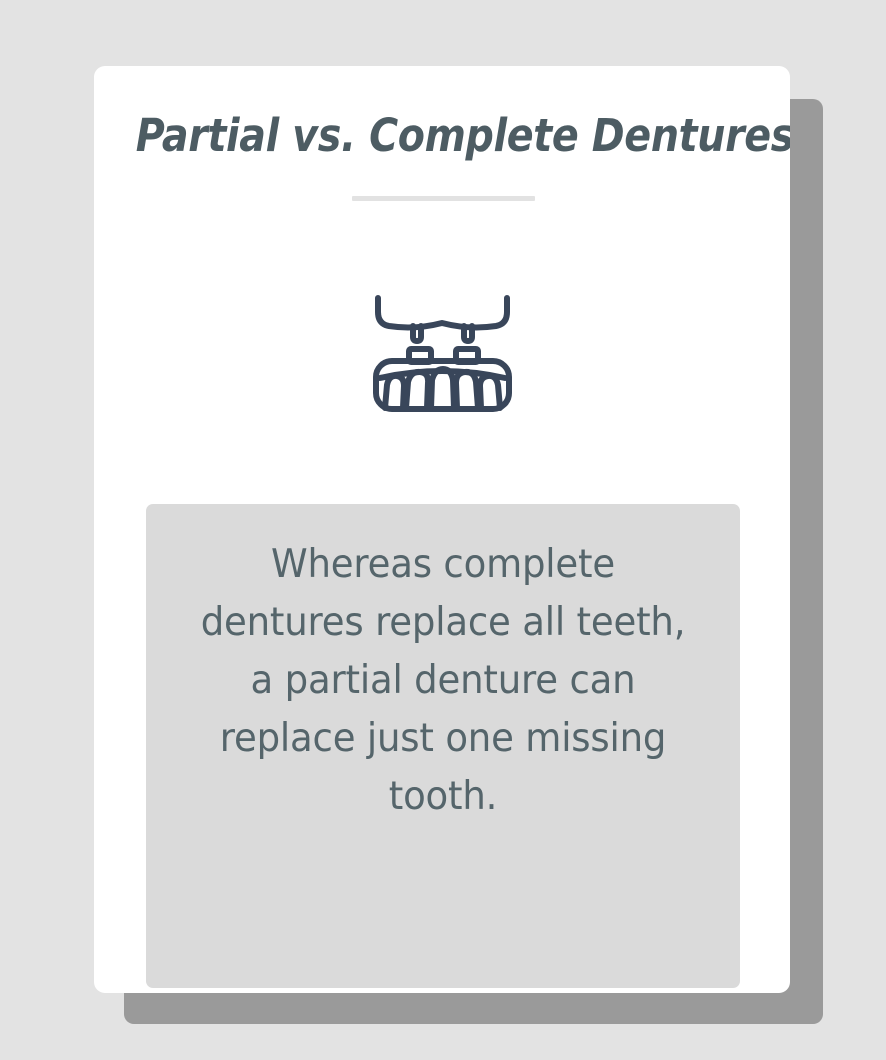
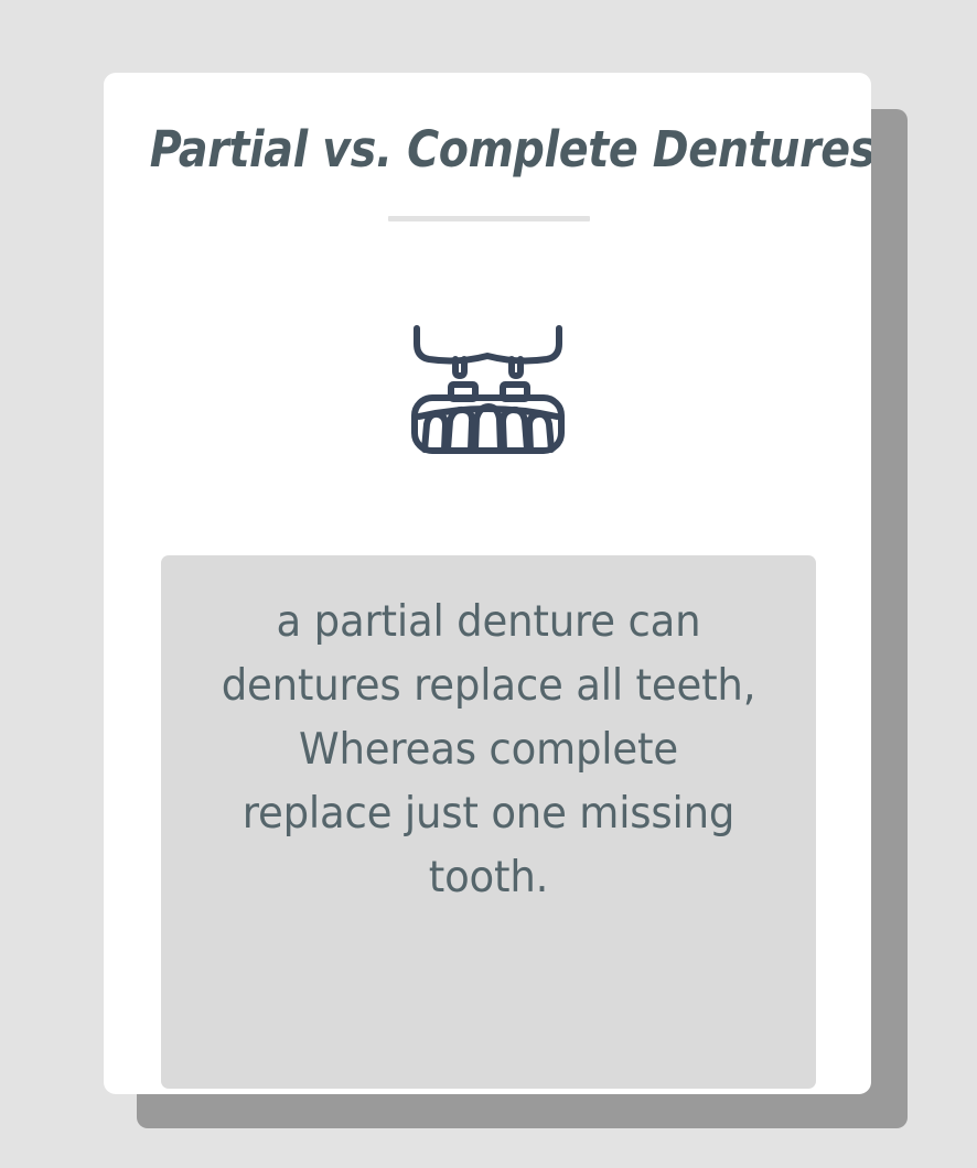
  Partial vs. Complete Dentures
- Whereas complete
+ a partial denture can
  dentures replace all teeth,
- a partial denture can
+ Whereas complete
  replace just one missing
  tooth.
